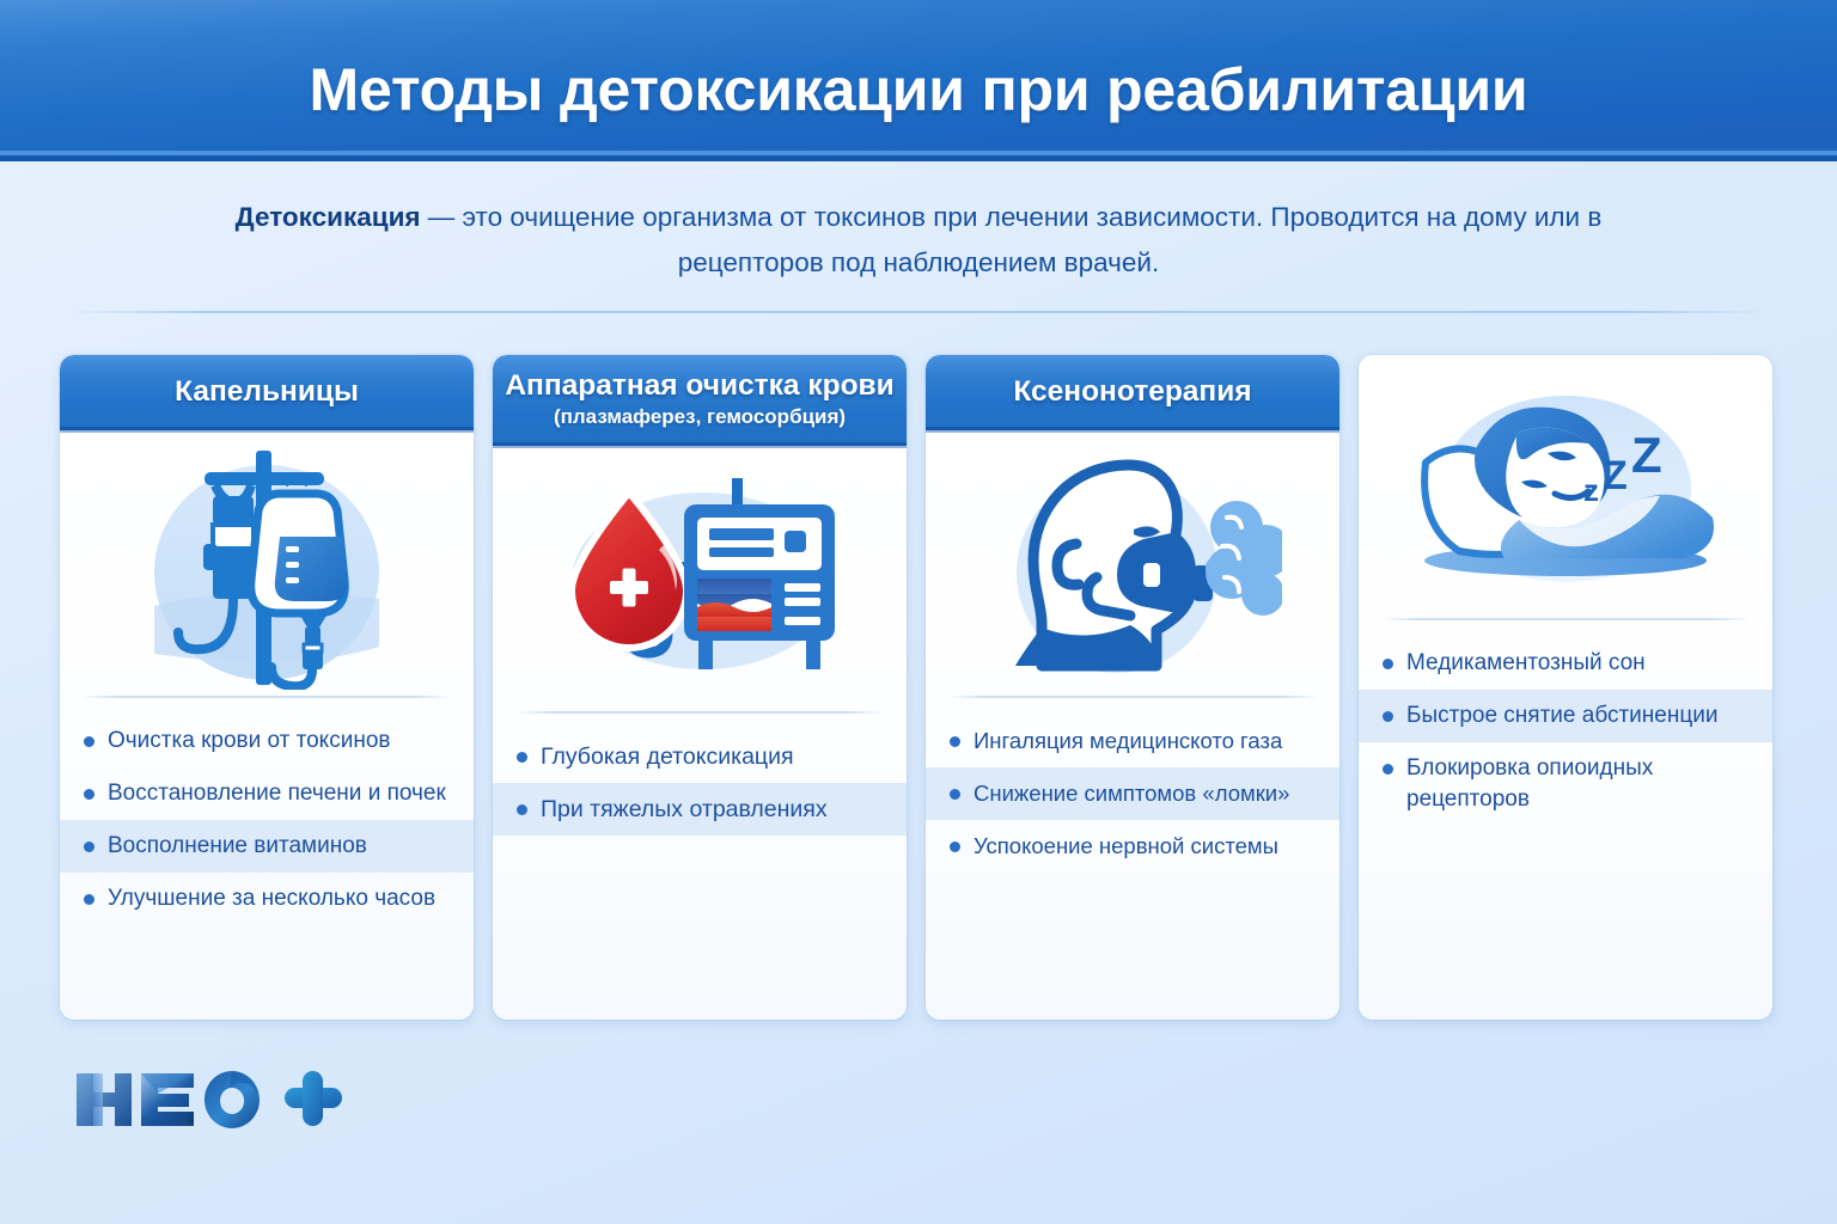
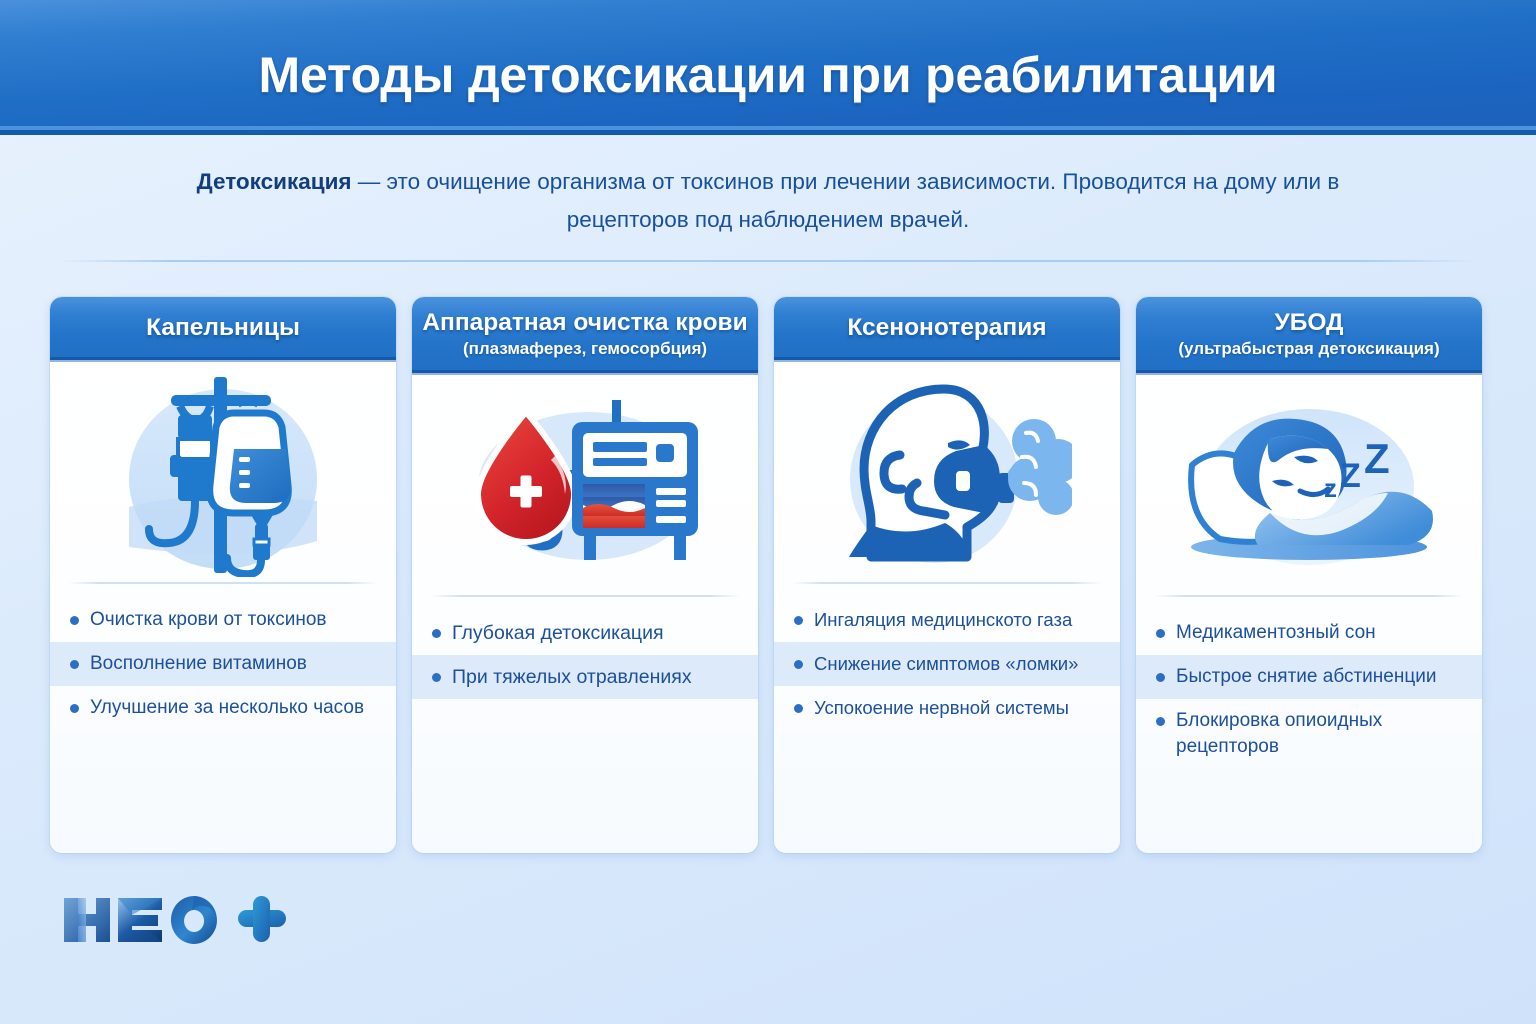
  Методы детоксикации при реабилитации
  Детоксикация — это очищение организма от токсинов при лечении зависимости. Проводится на дому или в рецепторов под наблюдением врачей.
  Капельницы
  Очистка крови от токсинов
- Восстановление печени и почек
  Восполнение витаминов
  Улучшение за несколько часов
  Аппаратная очистка крови
  (плазмаферез, гемосорбция)
  Глубокая детоксикация
  При тяжелых отравлениях
  Ксенонотерапия
  Ингаляция медицинското газа
  Снижение симптомов «ломки»
  Успокоение нервной системы
+ УБОД
+ (ультрабыстрая детоксикация)
  z
  Z
  Z
  Медикаментозный сон
  Быстрое снятие абстиненции
  Блокировка опиоидных рецепторов
